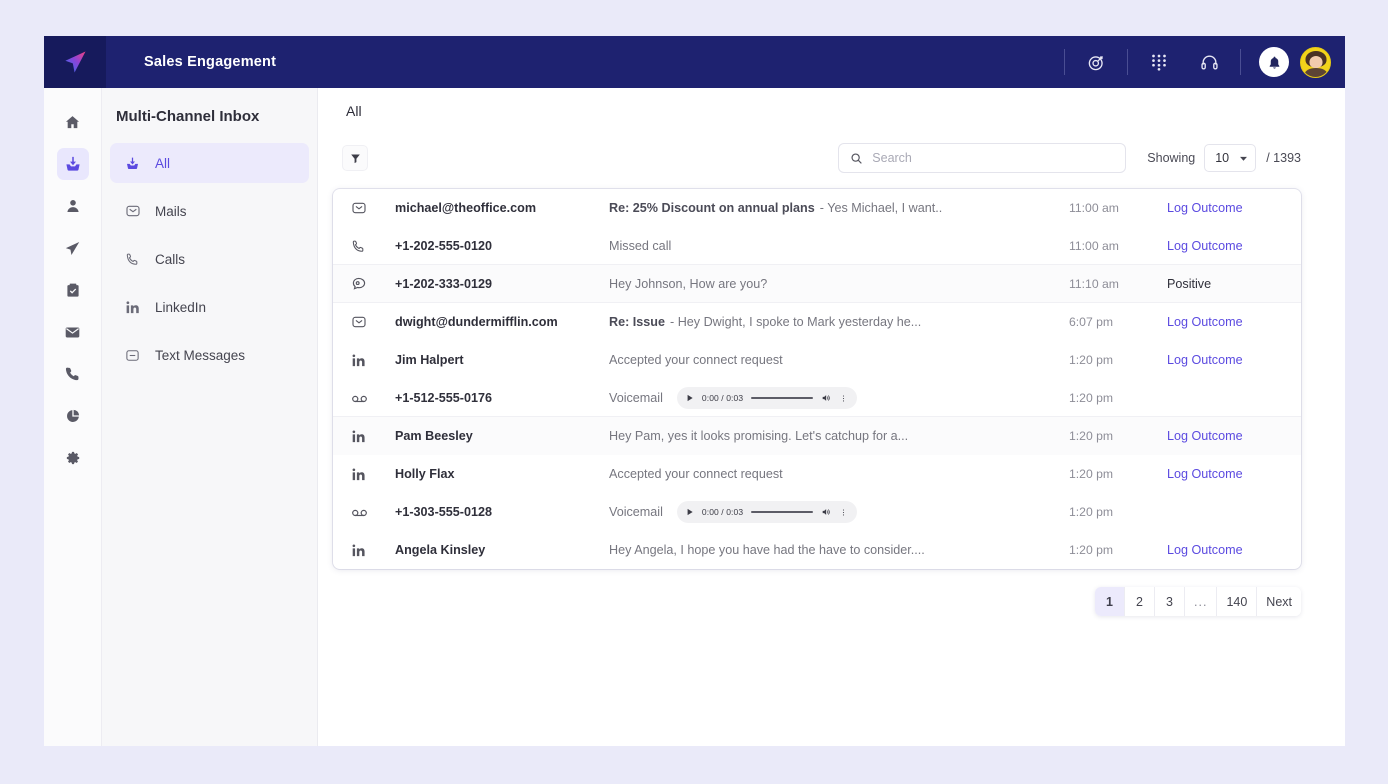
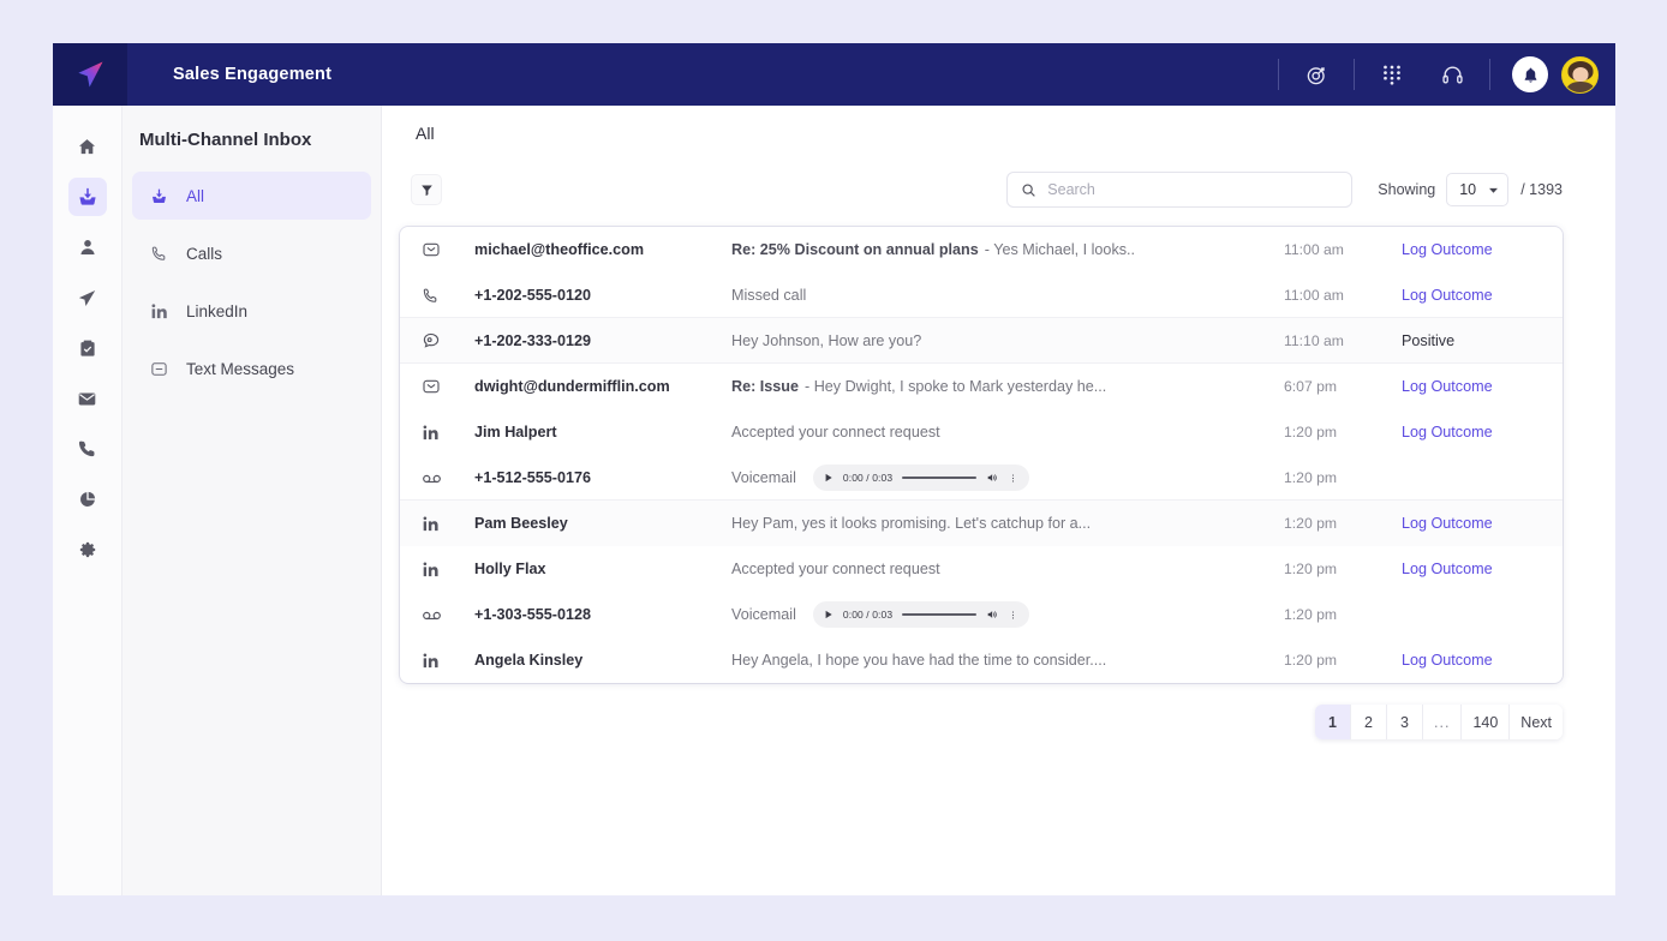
  Sales Engagement
  Multi-Channel Inbox
  All
- Mails
  Calls
  LinkedIn
  Text Messages
  All
  Search
  Showing
  10
  / 1393
  michael@theoffice.com
  Re: 25% Discount on annual plans
- - Yes Michael, I want..
+ - Yes Michael, I looks..
  11:00 am
  Log Outcome
  +1-202-555-0120
  Missed call
  11:00 am
  Log Outcome
  +1-202-333-0129
  Hey Johnson, How are you?
  11:10 am
  Positive
  dwight@dundermifflin.com
  Re: Issue
  - Hey Dwight, I spoke to Mark yesterday he...
  6:07 pm
  Log Outcome
  Jim Halpert
  Accepted your connect request
  1:20 pm
  Log Outcome
  +1-512-555-0176
  Voicemail
  0:00 / 0:03
  1:20 pm
  Pam Beesley
  Hey Pam, yes it looks promising. Let's catchup for a...
  1:20 pm
  Log Outcome
  Holly Flax
  Accepted your connect request
  1:20 pm
  Log Outcome
  +1-303-555-0128
  Voicemail
  0:00 / 0:03
  1:20 pm
  Angela Kinsley
- Hey Angela, I hope you have had the have to consider....
+ Hey Angela, I hope you have had the time to consider....
  1:20 pm
  Log Outcome
  1
  2
  3
  ...
  140
  Next
